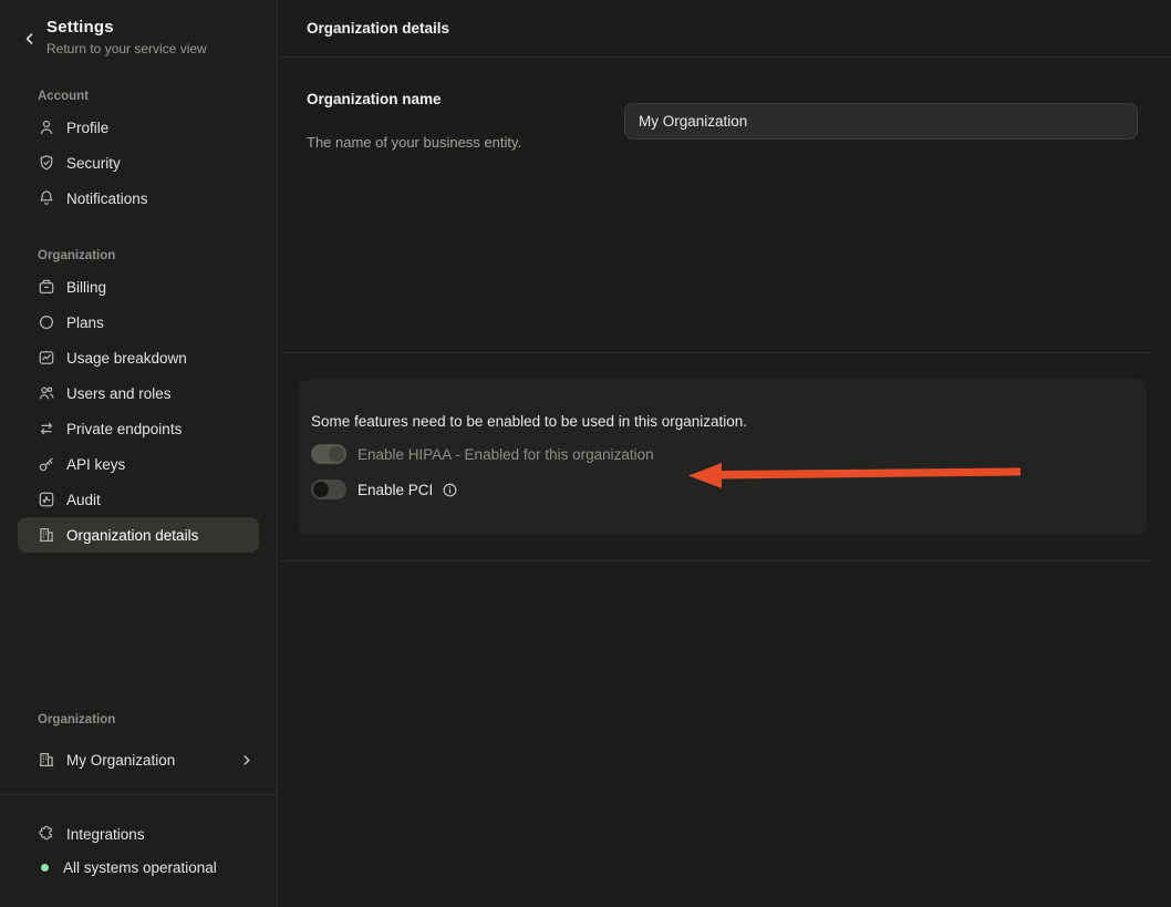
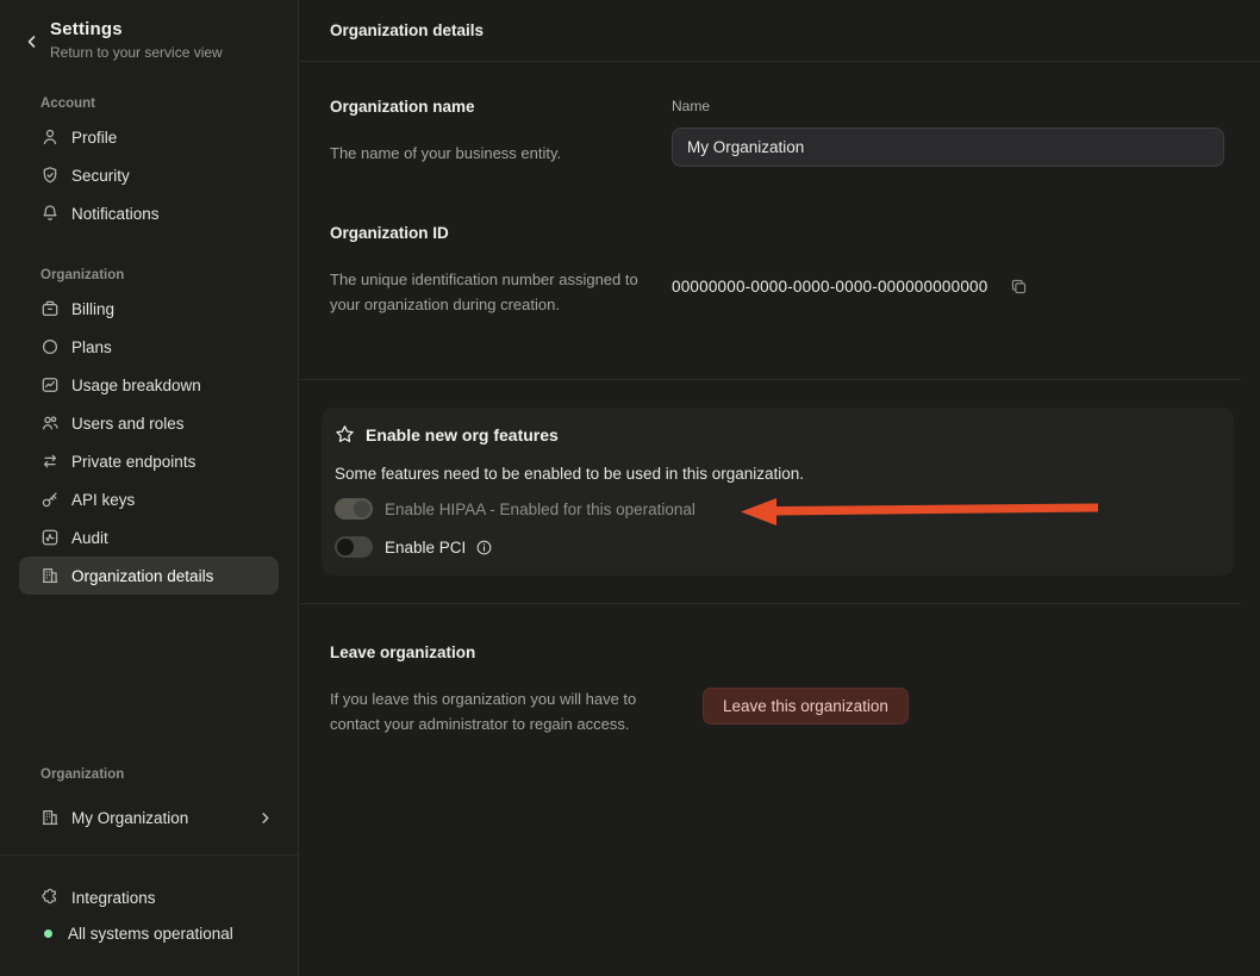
  Settings
  Return to your service view
  Account
  Profile
  Security
  Notifications
  Organization
  Billing
  Plans
  Usage breakdown
  Users and roles
  Private endpoints
  API keys
  Audit
  Organization details
  Organization
  My Organization
  Integrations
  All systems operational
  Organization details
  Organization name
  The name of your business entity.
+ Name
  My Organization
+ Organization ID
+ The unique identification number assigned to your organization during creation.
+ 00000000-0000-0000-0000-000000000000
+ Enable new org features
  Some features need to be enabled to be used in this organization.
- Enable HIPAA - Enabled for this organization
+ Enable HIPAA - Enabled for this operational
  Enable PCI
+ Leave organization
+ If you leave this organization you will have to contact your administrator to regain access.
+ Leave this organization
